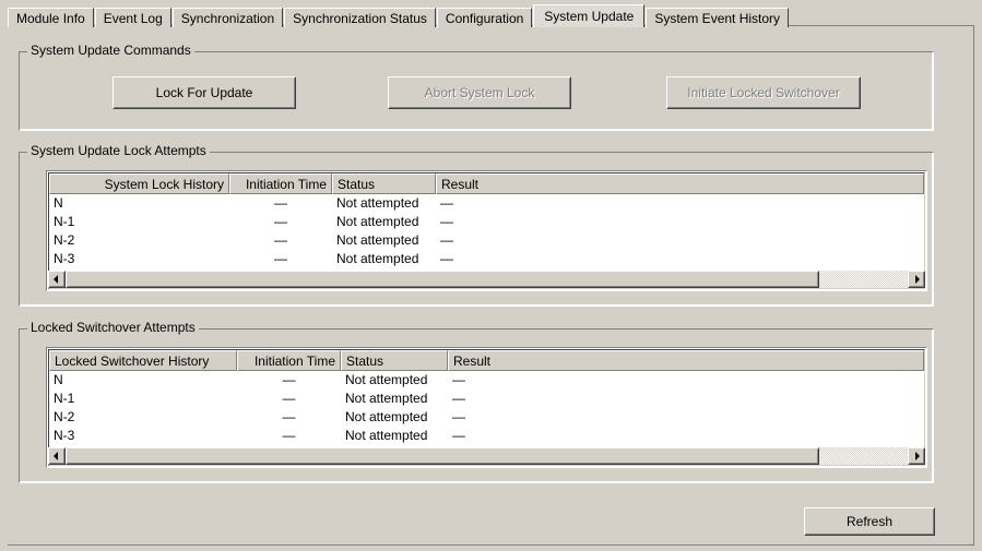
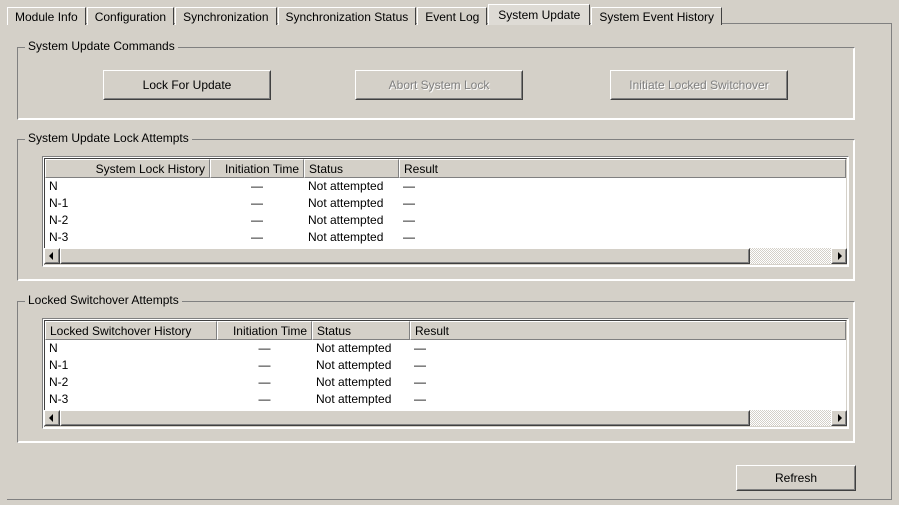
  Module Info
- Event Log
+ Configuration
  Synchronization
  Synchronization Status
- Configuration
+ Event Log
  System Update
  System Event History
  System Update Commands
  Lock For Update
  Abort System Lock
  Initiate Locked Switchover
  System Update Lock Attempts
  System Lock History
  Initiation Time
  Status
  Result
  N
  —
  Not attempted
  —
  N-1
  —
  Not attempted
  —
  N-2
  —
  Not attempted
  —
  N-3
  —
  Not attempted
  —
  Locked Switchover Attempts
  Locked Switchover History
  Initiation Time
  Status
  Result
  N
  —
  Not attempted
  —
  N-1
  —
  Not attempted
  —
  N-2
  —
  Not attempted
  —
  N-3
  —
  Not attempted
  —
  Refresh
